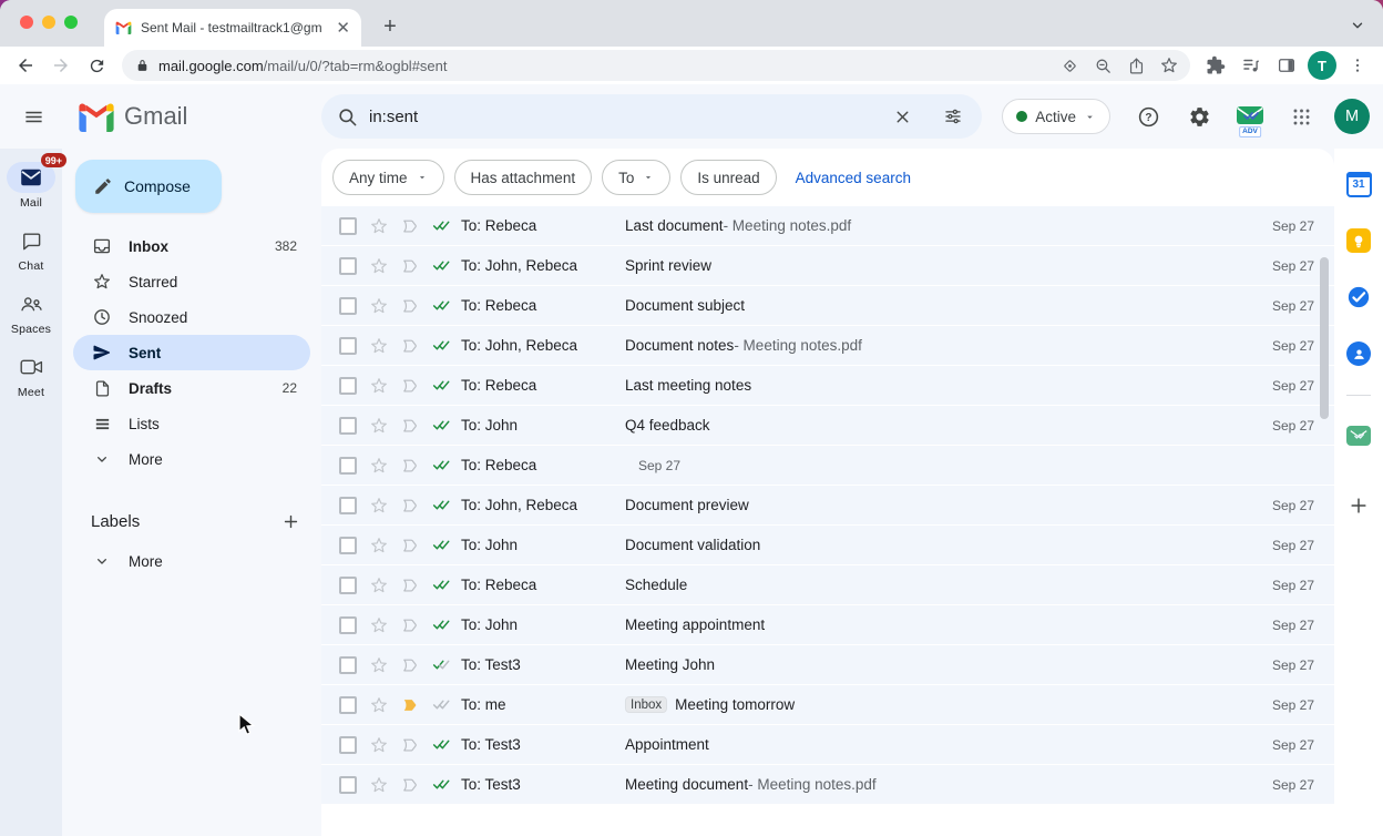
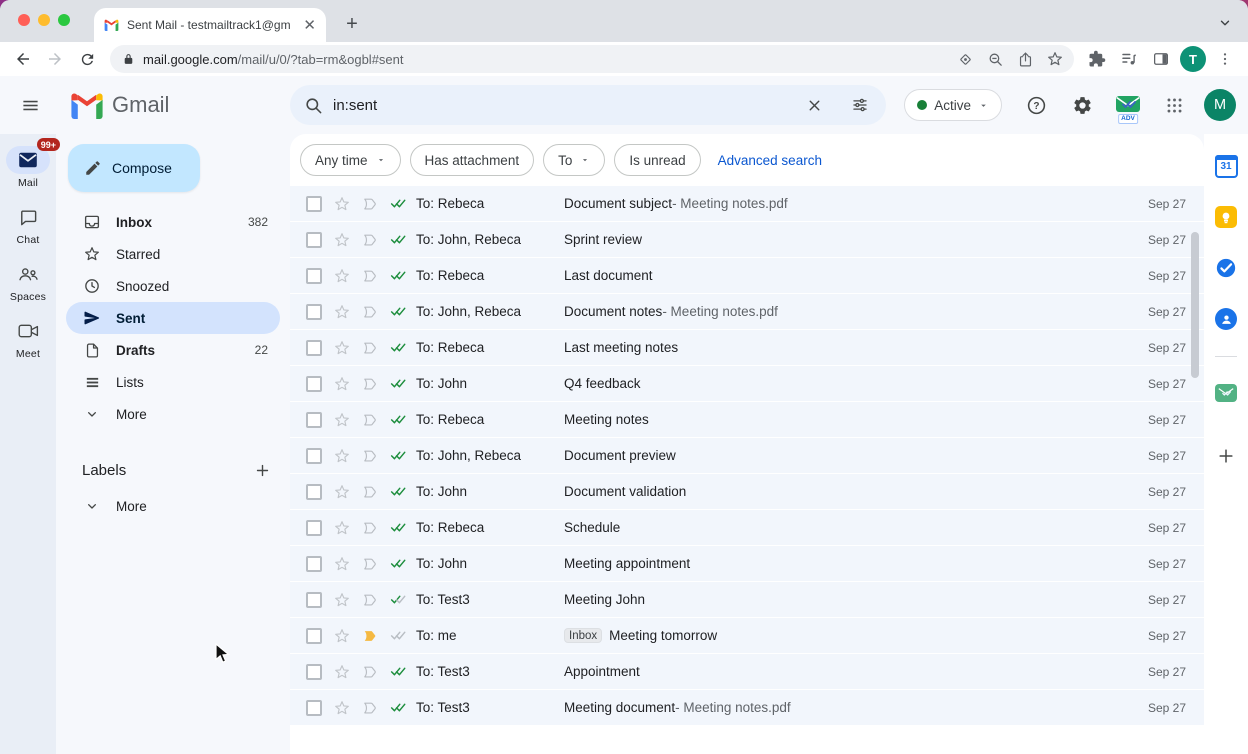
  Sent Mail - testmailtrack1@gm
  ✕
  +
  mail.google.com/mail/u/0/?tab=rm&ogbl#sent
  T
  Gmail
  in:sent
  Active
  ?
  M
  99+
  Mail
  Chat
  Spaces
  Meet
  Compose
  Inbox
  382
  Starred
  Snoozed
  Sent
  Drafts
  22
  Lists
  More
  Labels
  More
  Any time
  Has attachment
  To
  Is unread
  Advanced search
  To: Rebeca
- Last document
+ Document subject
  - Meeting notes.pdf
  Sep 27
  To: John, Rebeca
  Sprint review
  Sep 27
  To: Rebeca
- Document subject
+ Last document
  Sep 27
  To: John, Rebeca
  Document notes
  - Meeting notes.pdf
  Sep 27
  To: Rebeca
  Last meeting notes
  Sep 27
  To: John
  Q4 feedback
  Sep 27
  To: Rebeca
+ Meeting notes
  Sep 27
  To: John, Rebeca
  Document preview
  Sep 27
  To: John
  Document validation
  Sep 27
  To: Rebeca
  Schedule
  Sep 27
  To: John
  Meeting appointment
  Sep 27
  To: Test3
  Meeting John
  Sep 27
  To: me
  Inbox
  Meeting tomorrow
  Sep 27
  To: Test3
  Appointment
  Sep 27
  To: Test3
  Meeting document
  - Meeting notes.pdf
  Sep 27
  31
